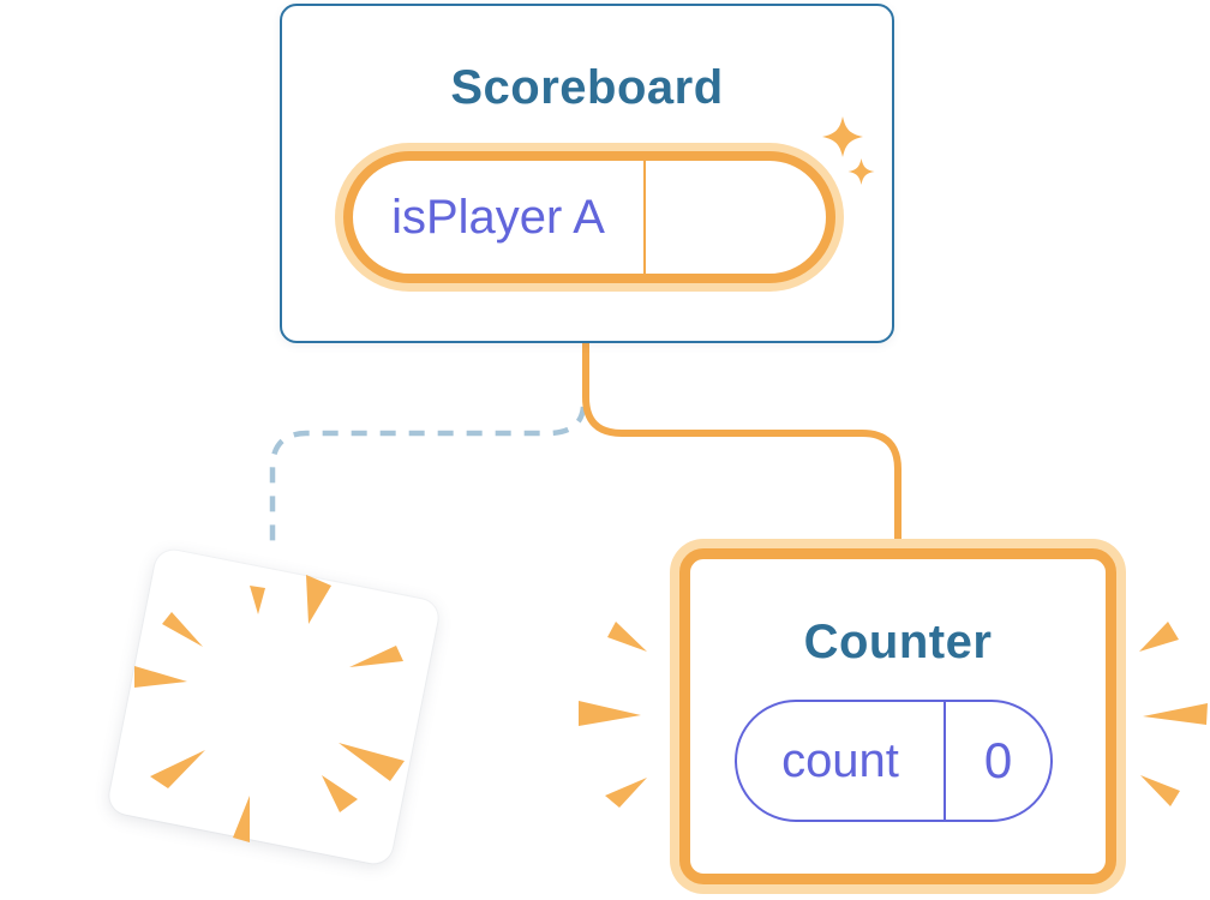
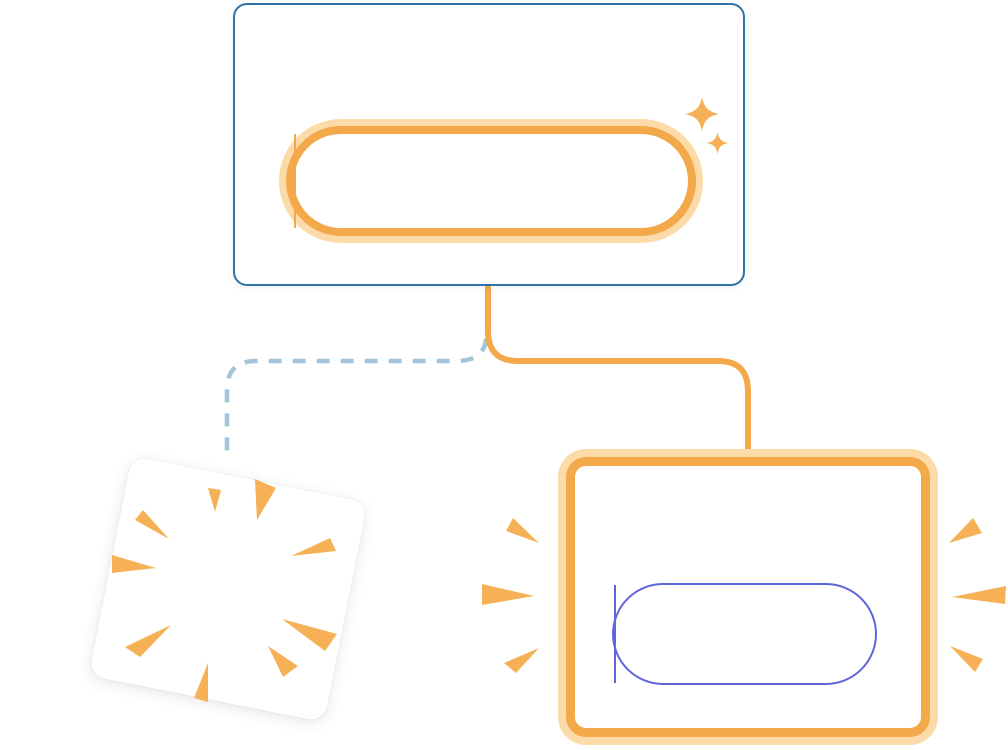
- Scoreboard
- isPlayer A
- Counter
- count
- 0
